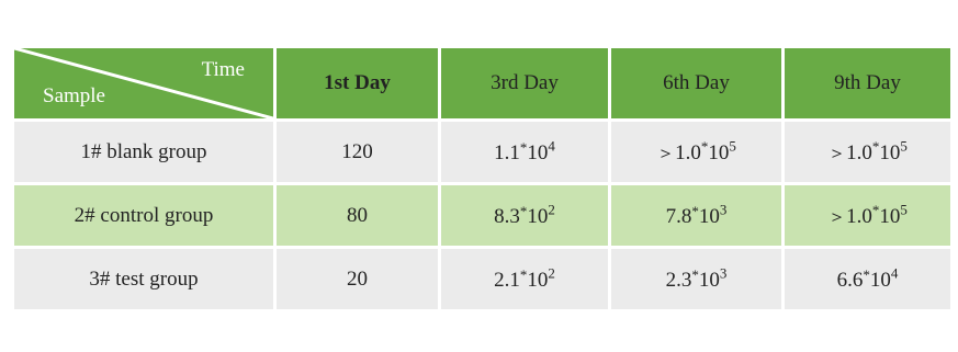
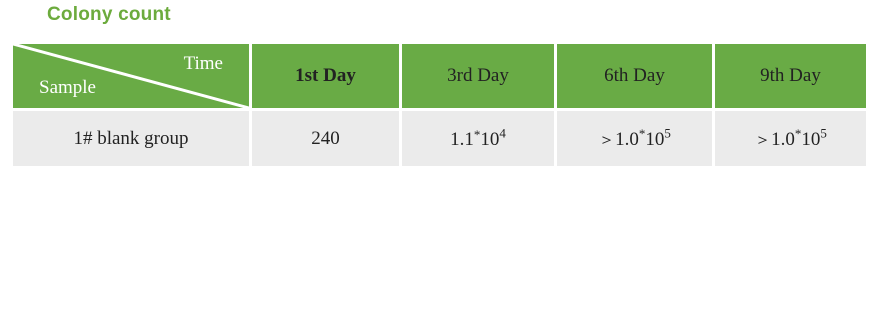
+ Colony count
  Sample Time	1st Day	3rd Day	6th Day	9th Day
- 1# blank group	120	1.1*104	＞1.0*105	＞1.0*105
+ 1# blank group	240	1.1*104	＞1.0*105	＞1.0*105
- 2# control group	80	8.3*102	7.8*103	＞1.0*105
- 3# test group	20	2.1*102	2.3*103	6.6*104
